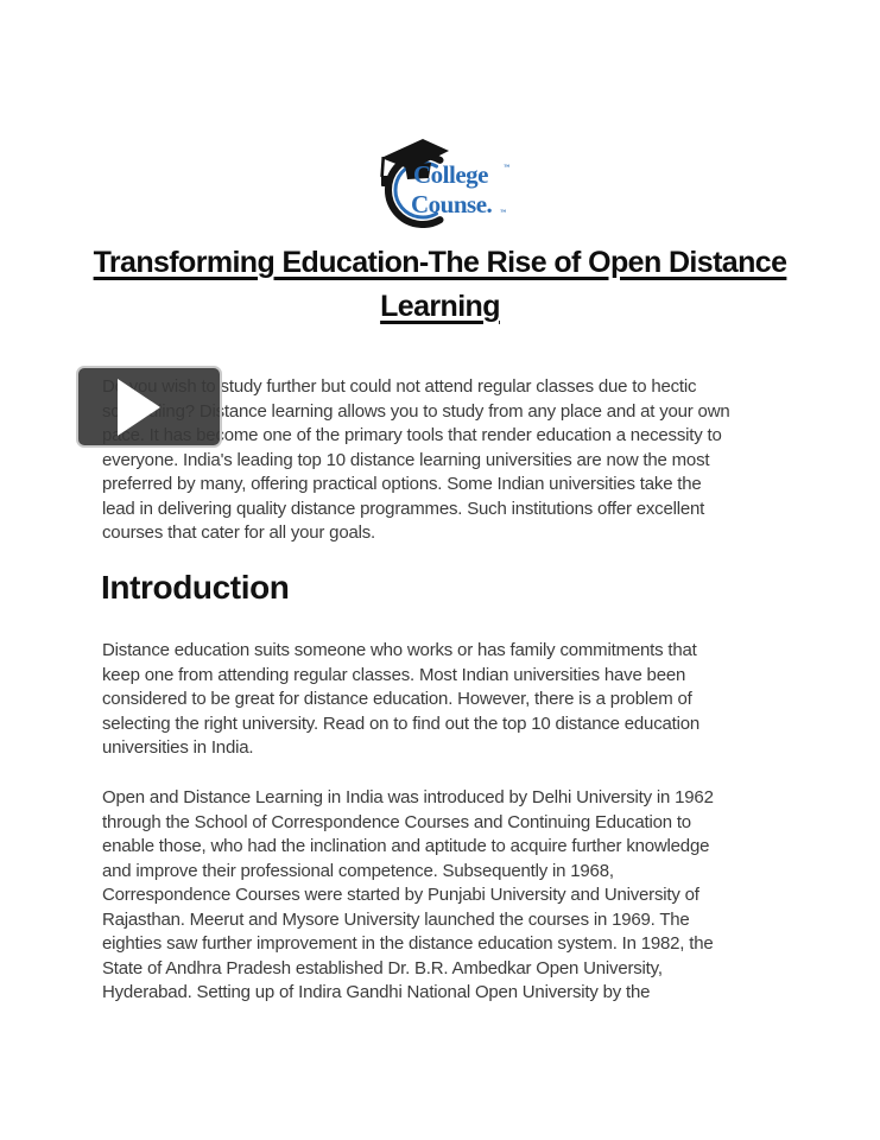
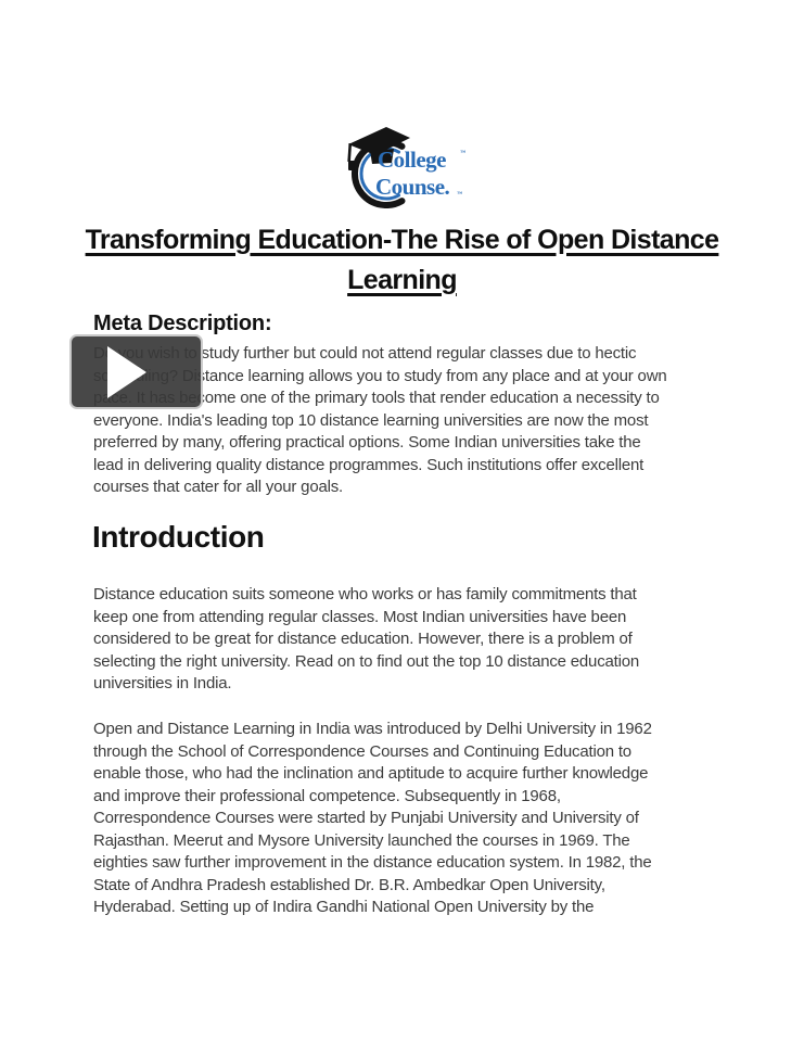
  College
  Counse.
  Transforming Education-The Rise of Open Distance
  Learning
+ Meta Description:
  study further but could not attend regular classes due to hectic
  tance learning allows you to study from any place and at your own
  ome one of the primary tools that render education a necessity to
  everyone. India's leading top 10 distance learning universities are now the most
  preferred by many, offering practical options. Some Indian universities take the
  lead in delivering quality distance programmes. Such institutions offer excellent
  courses that cater for all your goals.
  Introduction
  Distance education suits someone who works or has family commitments that
  keep one from attending regular classes. Most Indian universities have been
  considered to be great for distance education. However, there is a problem of
  selecting the right university. Read on to find out the top 10 distance education
  universities in India.
  Open and Distance Learning in India was introduced by Delhi University in 1962
  through the School of Correspondence Courses and Continuing Education to
  enable those, who had the inclination and aptitude to acquire further knowledge
  and improve their professional competence. Subsequently in 1968,
  Correspondence Courses were started by Punjabi University and University of
  Rajasthan. Meerut and Mysore University launched the courses in 1969. The
  eighties saw further improvement in the distance education system. In 1982, the
  State of Andhra Pradesh established Dr. B.R. Ambedkar Open University,
  Hyderabad. Setting up of Indira Gandhi National Open University by the
